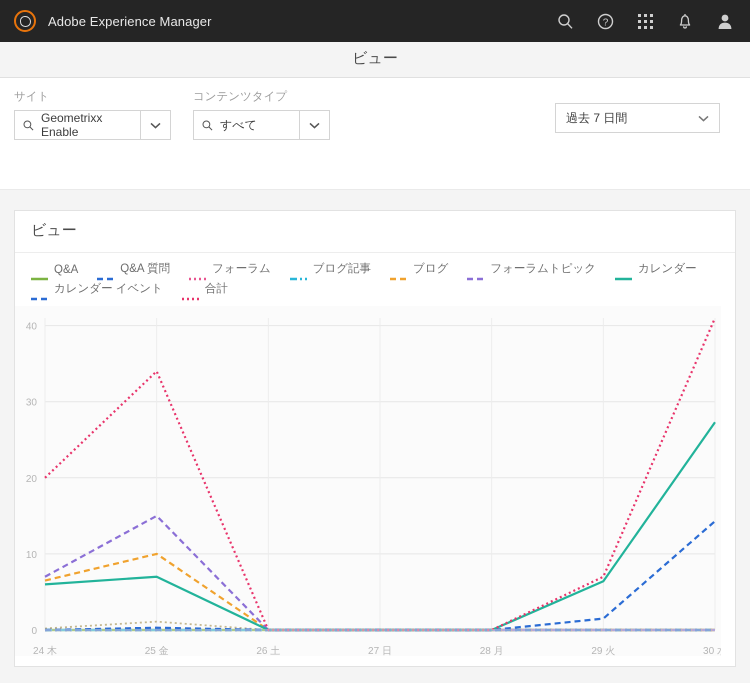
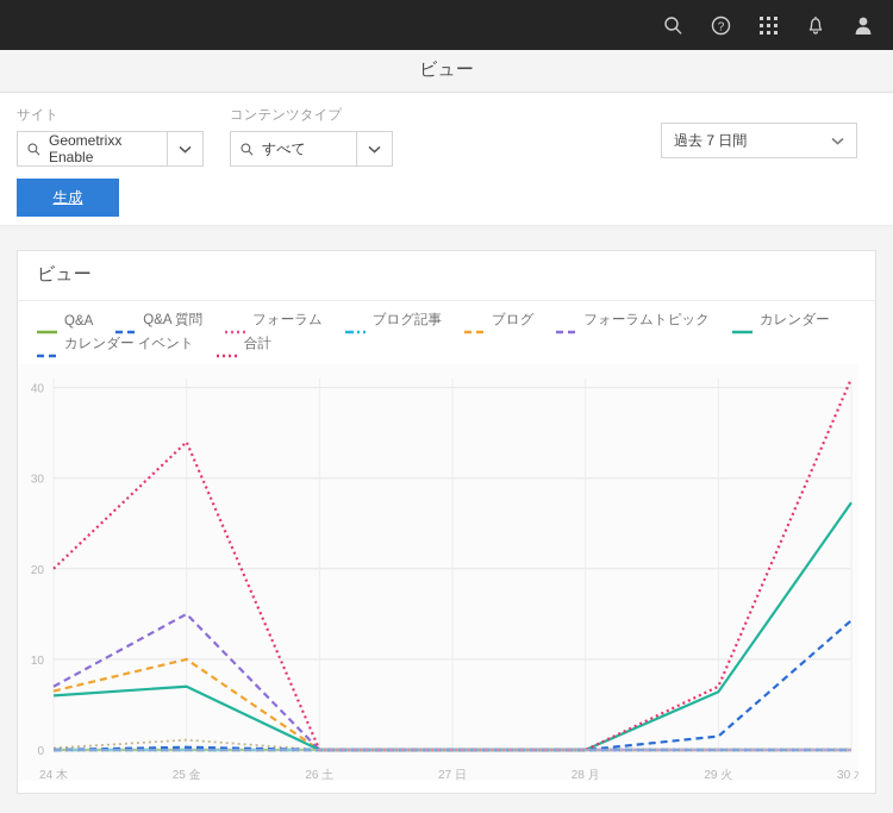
- Adobe Experience Manager
  ?
  ビュー
  サイト
  Geometrixx Enable
  コンテンツタイプ
  すべて
+ 生成
  過去 7 日間
  ビュー
  Q&A
  Q&A 質問
  フォーラム
  ブログ記事
  ブログ
  フォーラムトピック
  カレンダー
  カレンダー イベント
  合計
  0
  10
  20
  30
  40
  24 木
  25 金
  26 土
  27 日
  28 月
  29 火
